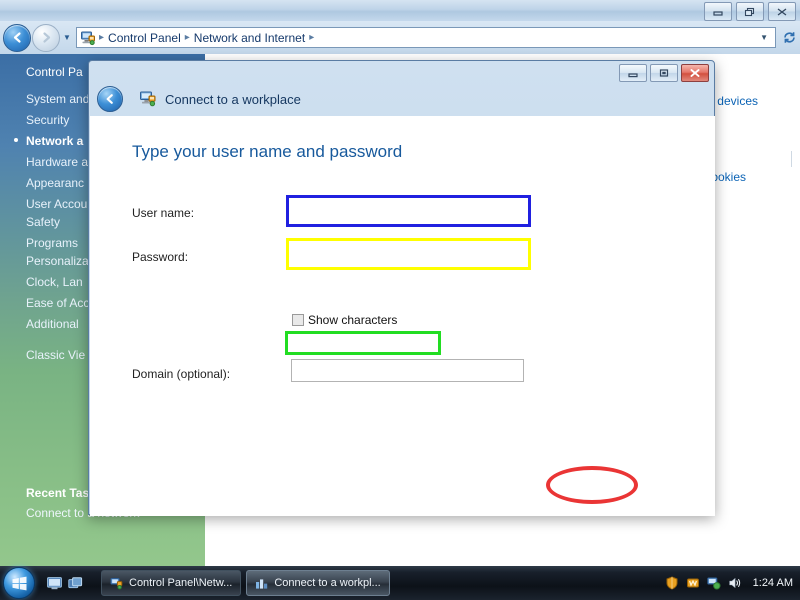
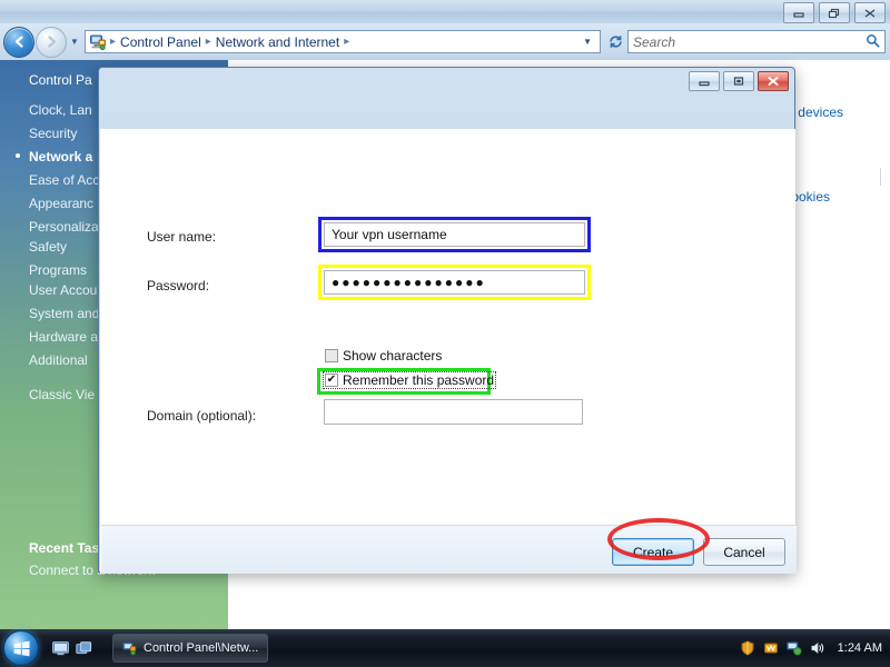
  ▼
  ▸
  Control Panel
  ▸
  Network and Internet
  ▸
  ▼
+ Search
  Control Pa
- System and
+ Clock, Lan
  Security
  Network a
- Hardware a
+ Ease of Acc
  Appearanc
- User Accou
+ Personaliza
  Safety
  Programs
- Personaliza
+ User Accou
- Clock, Lan
+ System and
- Ease of Acc
+ Hardware a
  Additional
  Classic Vie
  Recent Tas
  devices
- Connect to a workplace
- Type your user name and password
  User name:
+ Your vpn username
  Password:
+ ●●●●●●●●●●●●●●●
  Show characters
+ ✔
+ Remember this password
  Domain (optional):
+ Create
+ Cancel
  Control Panel\Netw...
- Connect to a workpl...
  1:24 AM
